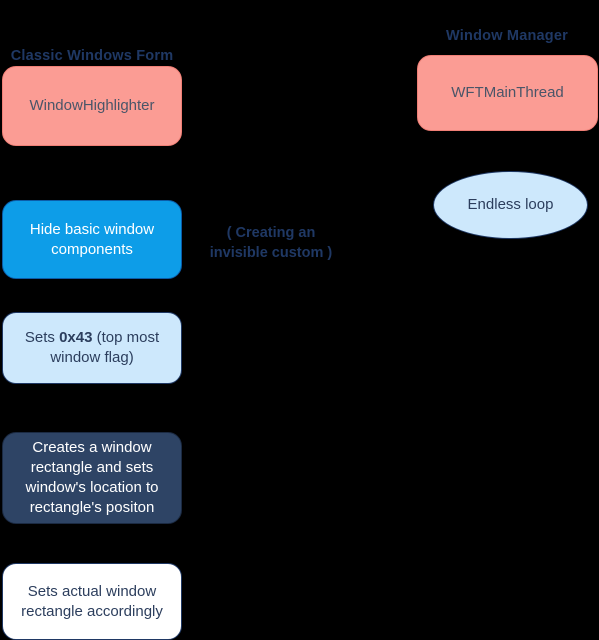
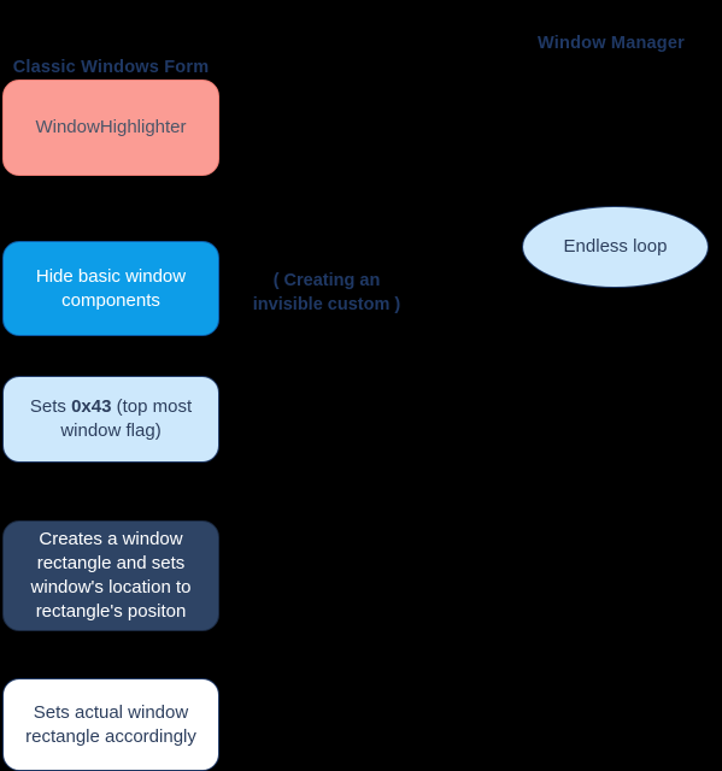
  Classic Windows Form
  Window Manager
  WindowHighlighter
  Hide basic window components
  Sets 0x43 (top most window flag)
  Creates a window rectangle and sets window's location to rectangle's positon
  Sets actual window rectangle accordingly
  ( Creating an invisible custom )
- WFTMainThread
  Endless loop
